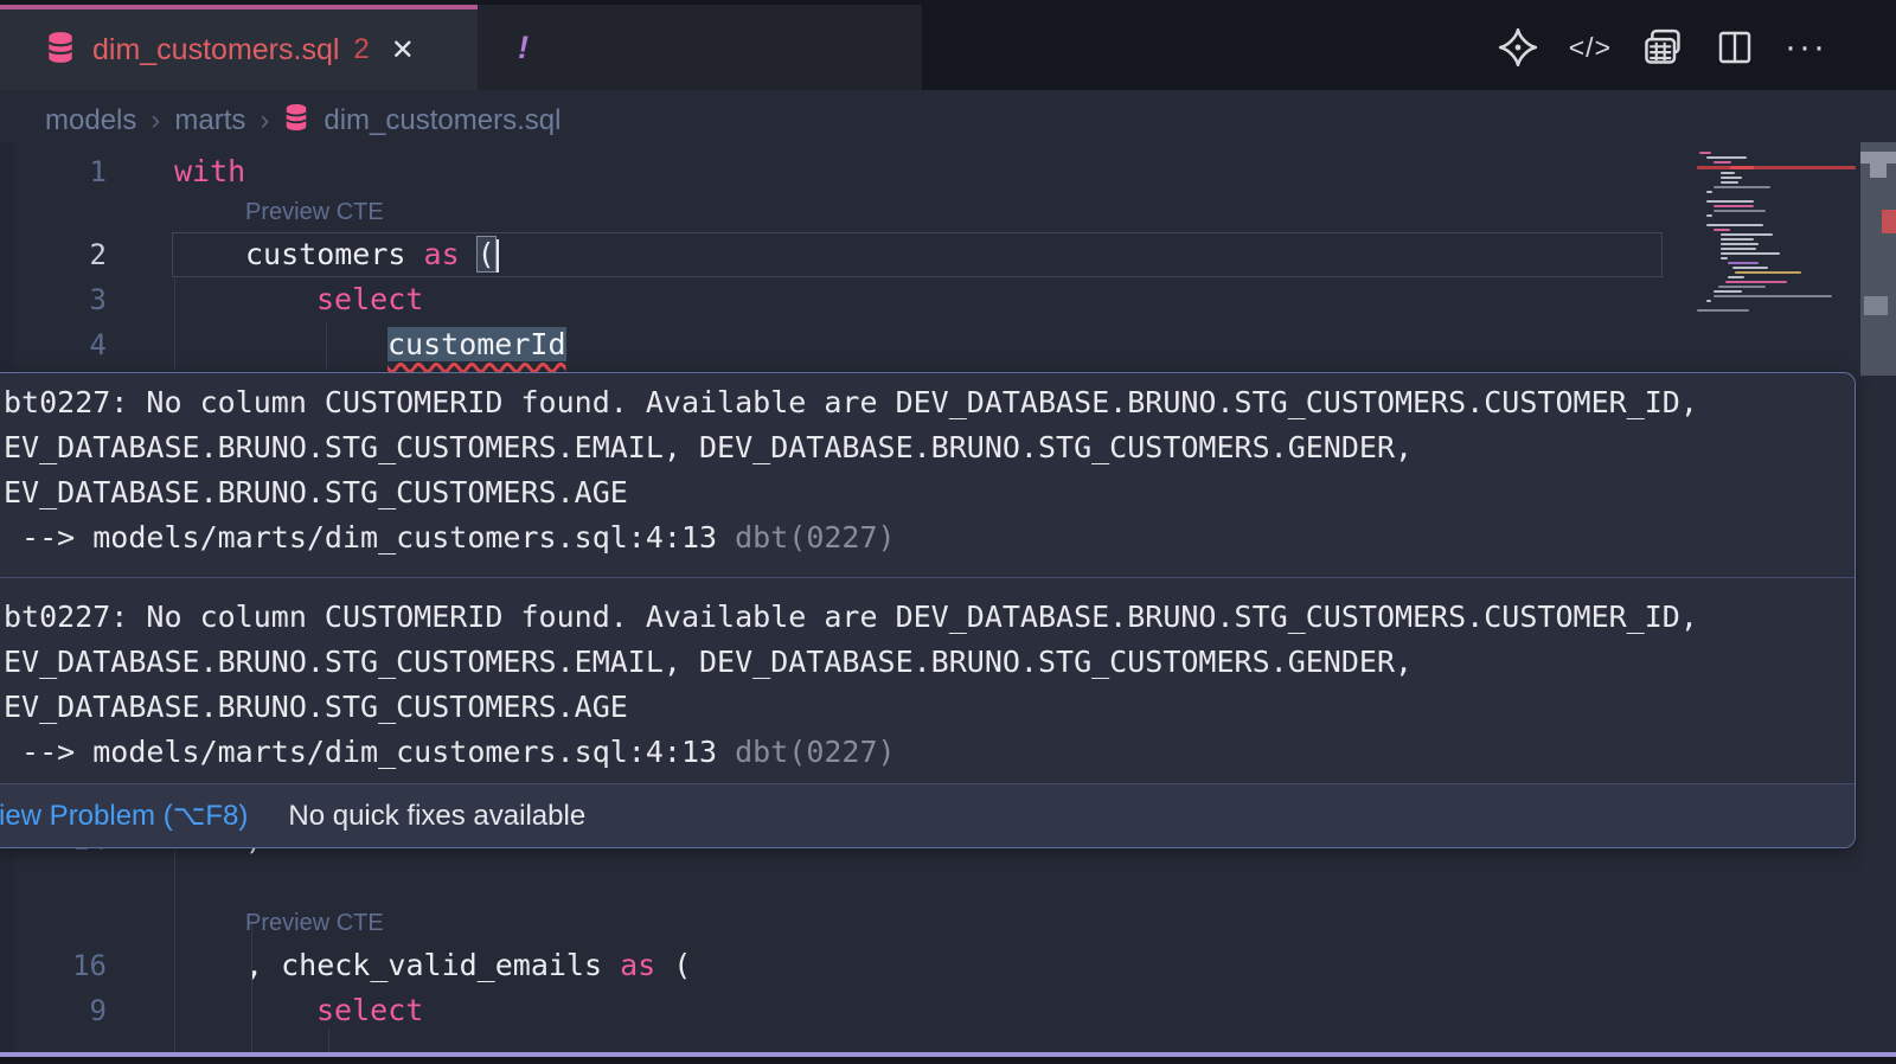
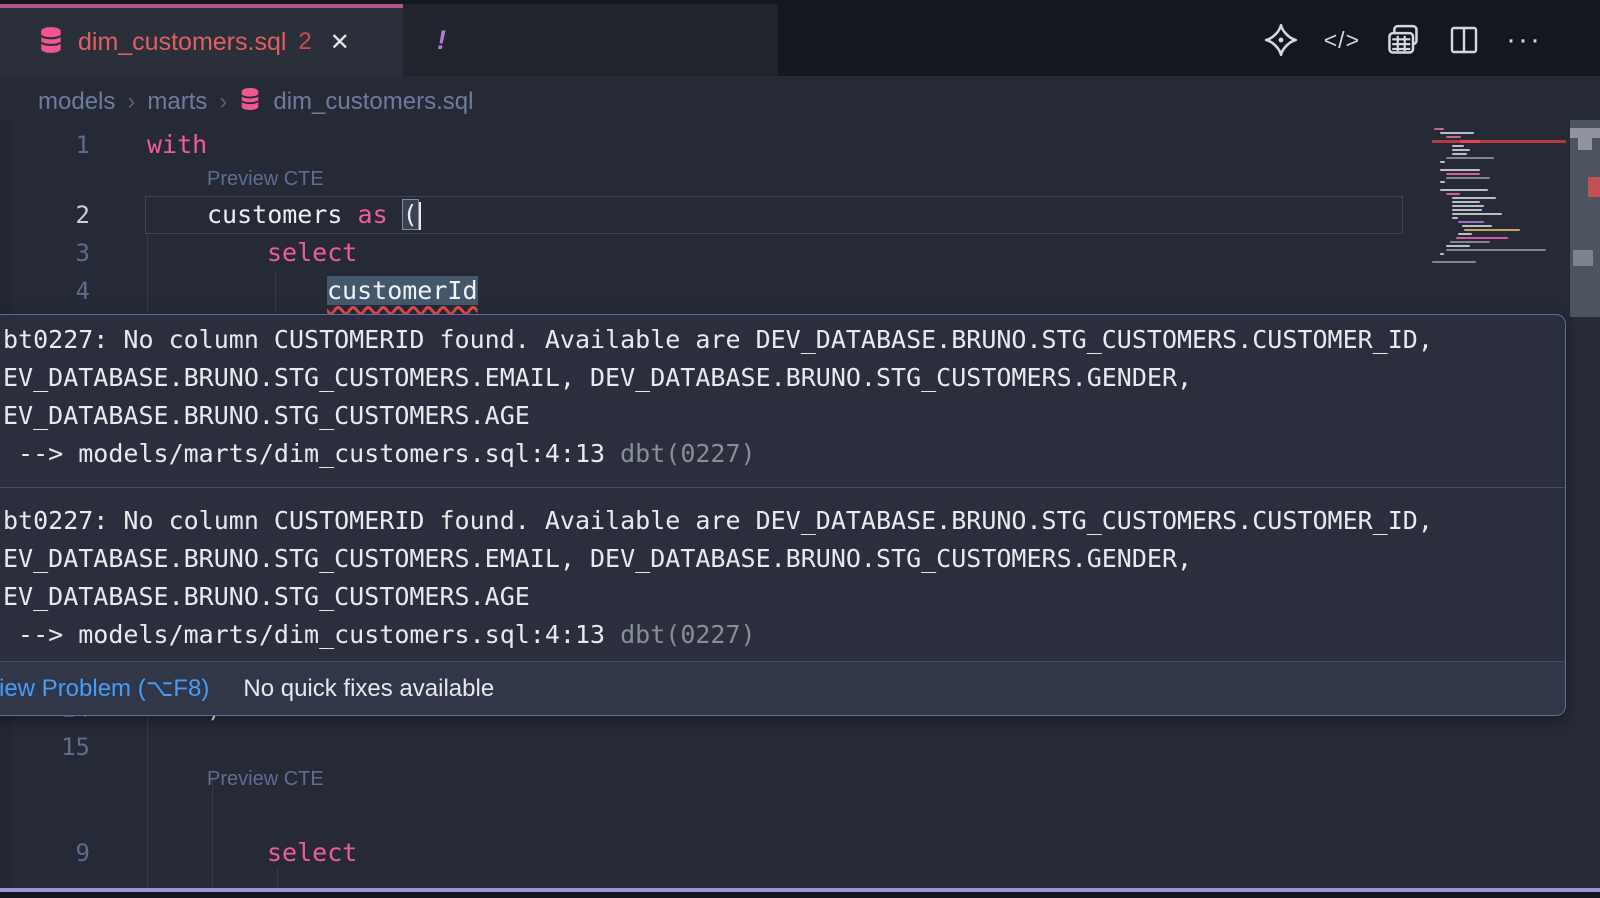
  dim_customers.sql
  2
  ✕
  !
  </>
  ···
  models
  ›
  marts
  ›
  dim_customers.sql
  1
  with
  Preview CTE
  2
  customers as (
  3
  select
  4
  customerId
+ 15
  Preview CTE
- 16
- , check_valid_emails as (
  9
  select
  bt0227: No column CUSTOMERID found. Available are DEV_DATABASE.BRUNO.STG_CUSTOMERS.CUSTOMER_ID,
  EV_DATABASE.BRUNO.STG_CUSTOMERS.EMAIL, DEV_DATABASE.BRUNO.STG_CUSTOMERS.GENDER,
  EV_DATABASE.BRUNO.STG_CUSTOMERS.AGE
  --> models/marts/dim_customers.sql:4:13 dbt(0227)
  bt0227: No column CUSTOMERID found. Available are DEV_DATABASE.BRUNO.STG_CUSTOMERS.CUSTOMER_ID,
  EV_DATABASE.BRUNO.STG_CUSTOMERS.EMAIL, DEV_DATABASE.BRUNO.STG_CUSTOMERS.GENDER,
  EV_DATABASE.BRUNO.STG_CUSTOMERS.AGE
  --> models/marts/dim_customers.sql:4:13 dbt(0227)
  iew Problem (⌥F8)
  No quick fixes available
